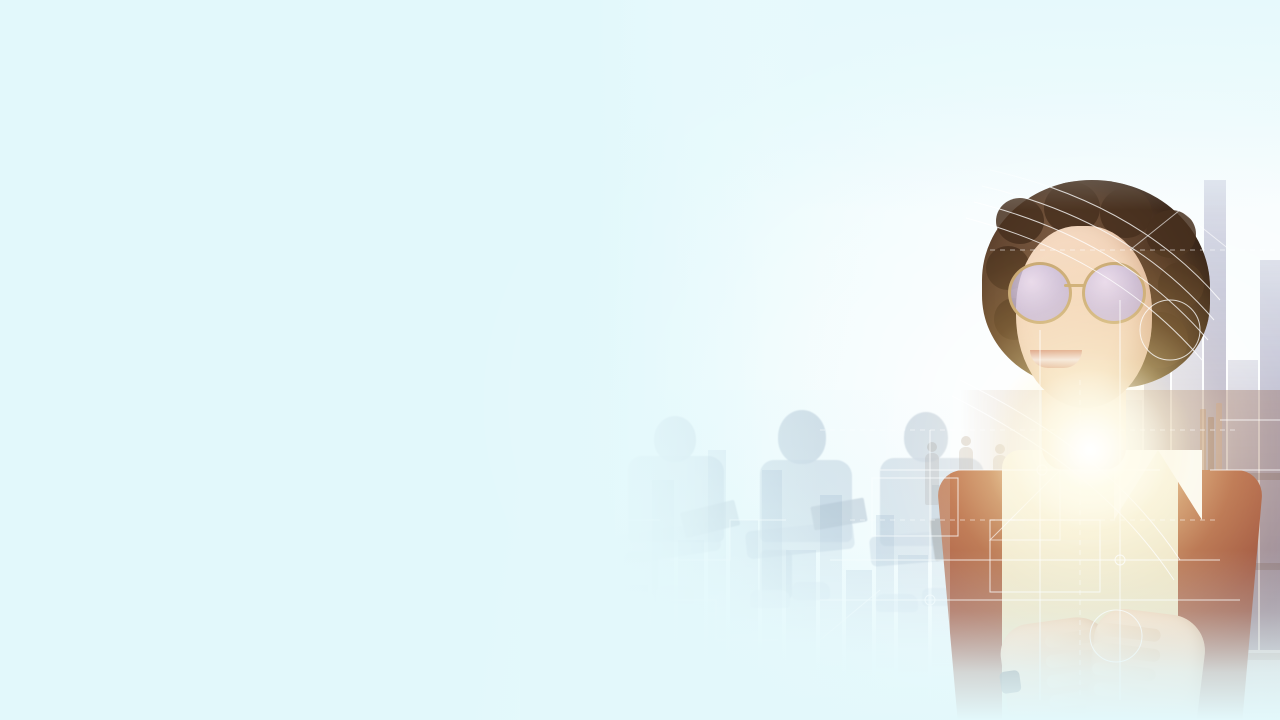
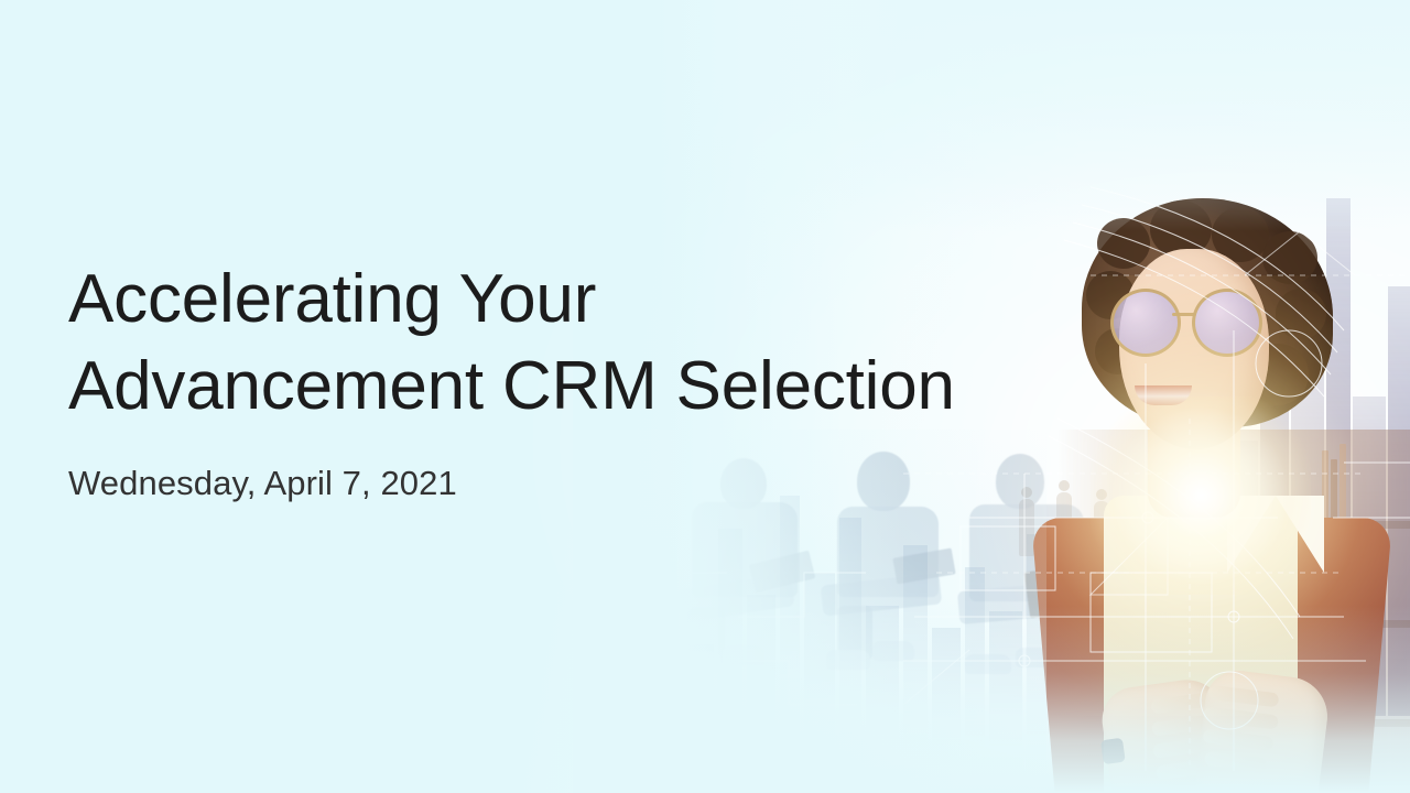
+ Accelerating Your
+ Advancement CRM Selection
+ Wednesday, April 7, 2021
